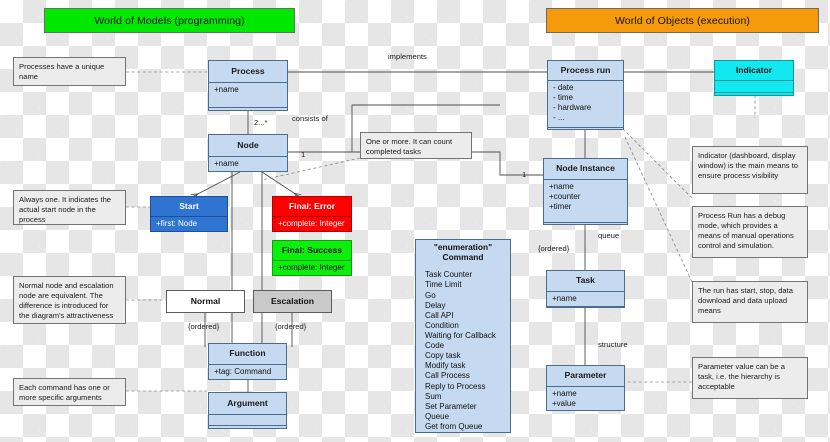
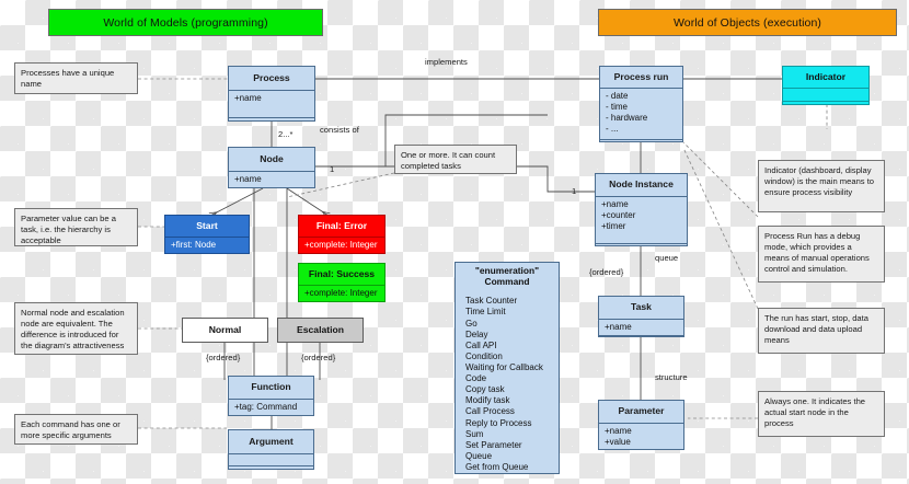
  World of Models (programming)
  World of Objects (execution)
  Process
  +name
  Node
  +name
  Start
  +first: Node
  Final: Error
  +complete: Integer
  Final: Success
  +complete: Integer
  Normal
  Escalation
  Function
  +tag: Command
  Argument
  "enumeration"
  Command
  Task Counter
  Time Limit
  Go
  Delay
  Call API
  Condition
  Waiting for Callback
  Code
  Copy task
  Modify task
  Call Process
  Reply to Process
  Sum
  Set Parameter
  Queue
  Get from Queue
  Process run
  - date
  - time
  - hardware
  - ...
  Node Instance
  +name
  +counter
  +timer
  Task
  +name
  Parameter
  +name
  +value
  Indicator
  Processes have a unique name
- Always one. It indicates the actual start node in the process
+ Parameter value can be a task, i.e. the hierarchy is acceptable
  Normal node and escalation node are equivalent. The difference is introduced for the diagram's attractiveness
  Each command has one or more specific arguments
  One or more. It can count completed tasks
  Indicator (dashboard, display window) is the main means to ensure process visibility
  Process Run has a debug mode, which provides a means of manual operations control and simulation.
  The run has start, stop, data download and data upload means
- Parameter value can be a task, i.e. the hierarchy is acceptable
+ Always one. It indicates the actual start node in the process
  implements
  consists of
  2...*
  1
  1
  {ordered}
  {ordered}
  {ordered}
  queue
  structure
